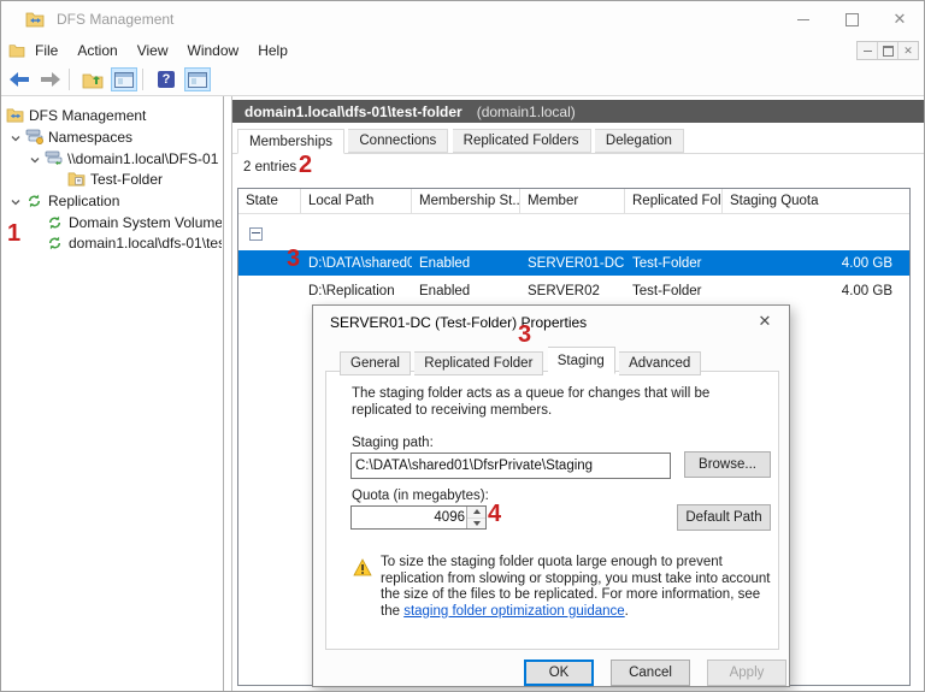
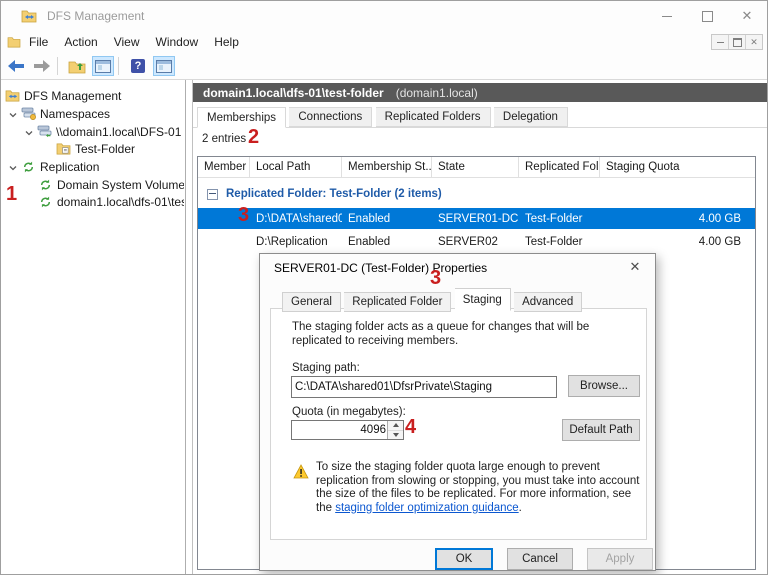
  DFS Management
  ✕
  File
  Action
  View
  Window
  Help
  ✕
  ?
  DFS Management
  Namespaces
  \\domain1.local\DFS-01
  Test-Folder
  Replication
  Domain System Volume
  domain1.local\dfs-01\te
  domain1.local\dfs-01\test-folder
  (domain1.local)
  Memberships Connections Replicated Folders Delegation
  2 entries
- State
+ Member
  Local Path
  Membership St..
- Member
+ State
  Replicated Fol
  Staging Quota
+ Replicated Folder: Test-Folder (2 items)
  D:\DATA\shared0
  Enabled
  SERVER01-DC
  Test-Folder
  4.00 GB
  D:\Replication
  Enabled
  SERVER02
  Test-Folder
  4.00 GB
  SERVER01-DC (Test-Folder) Properties
  ✕
  General Replicated Folder Staging Advanced
  The staging folder acts as a queue for changes that will be replicated to receiving members.
  Staging path:
  C:\DATA\shared01\DfsrPrivate\Staging
  Browse...
  Quota (in megabytes):
  4096
  Default Path
  To size the staging folder quota large enough to prevent replication from slowing or stopping, you must take into account the size of the files to be replicated. For more information, see the staging folder optimization guidance.
  OK
  Cancel
  Apply
  1
  2
  3
  3
  4
